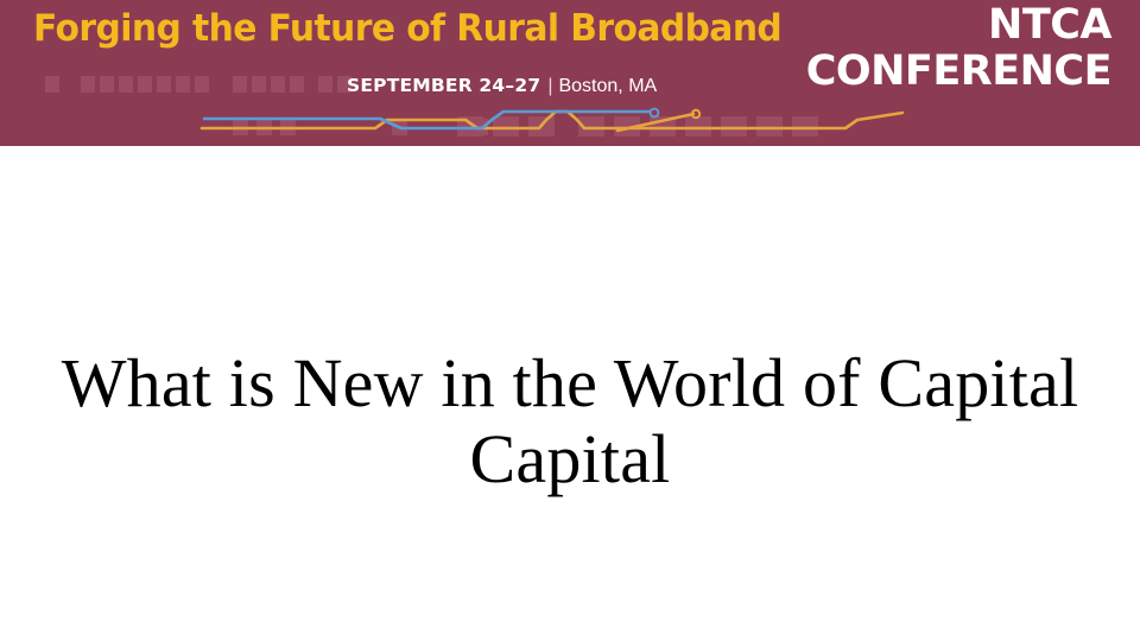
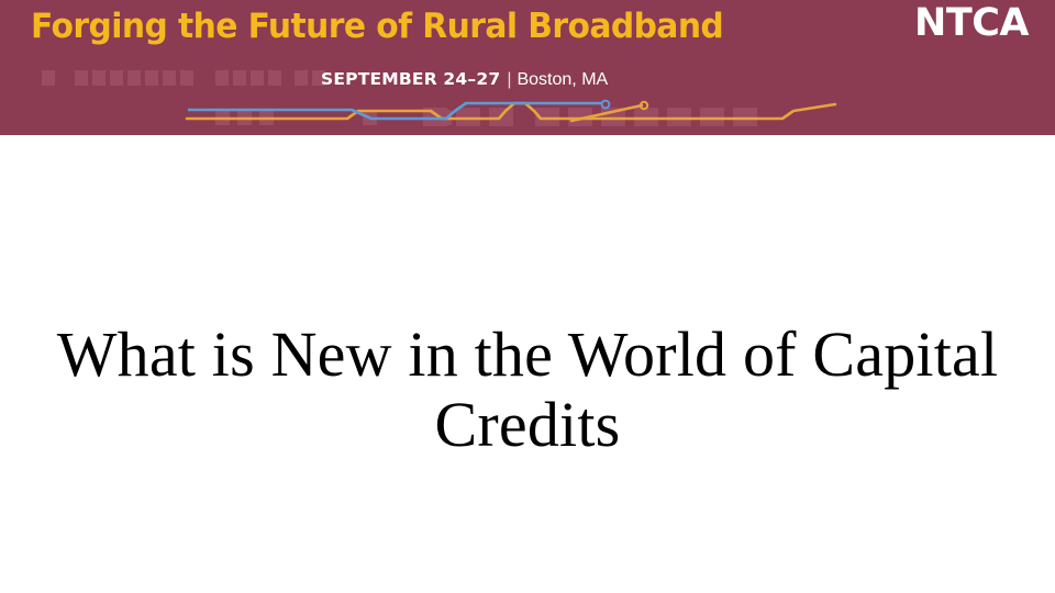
  Forging the Future of Rural Broadband
  SEPTEMBER 24–27 | Boston, MA
  NTCA
- CONFERENCE
- What is New in the World of Capital Capital
+ What is New in the World of Capital Credits
